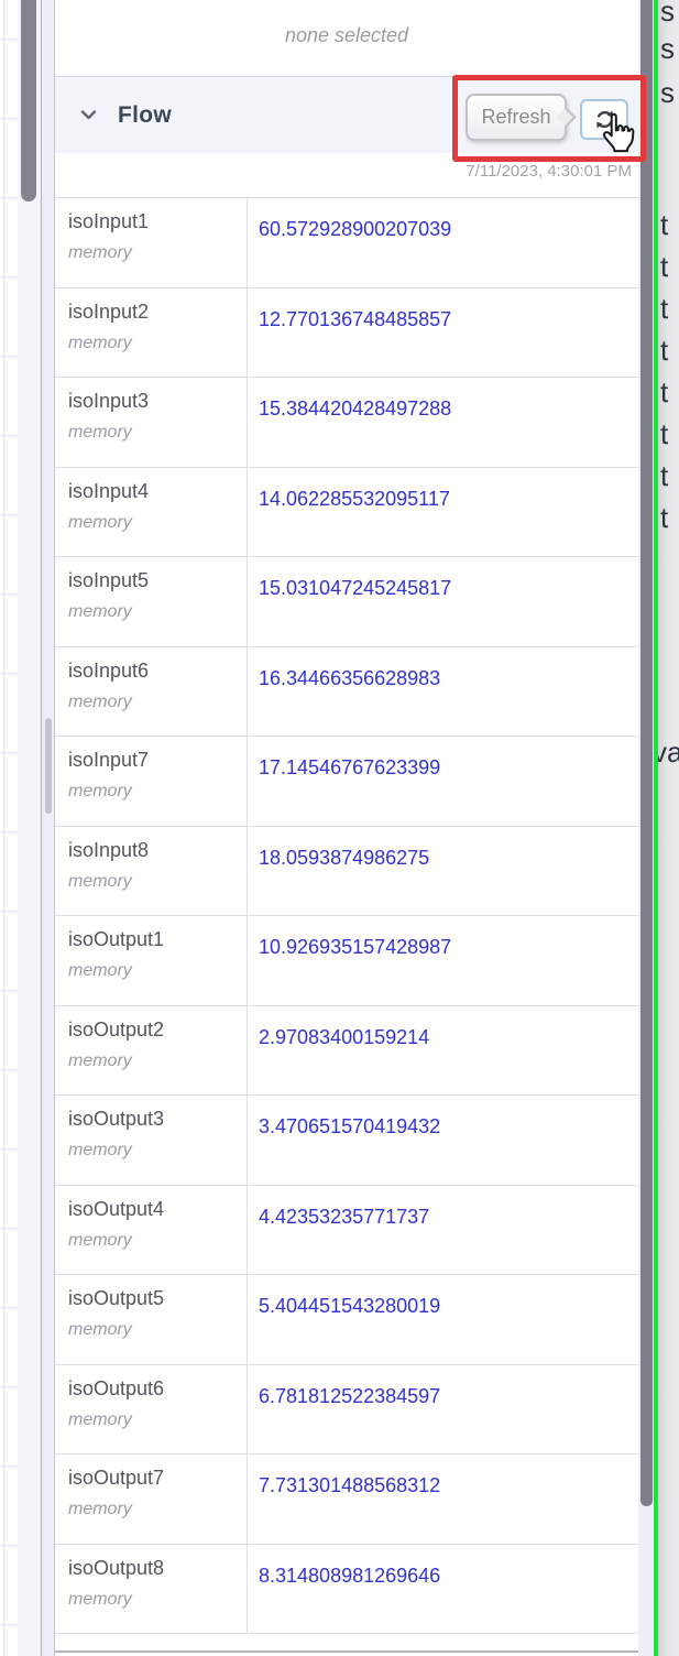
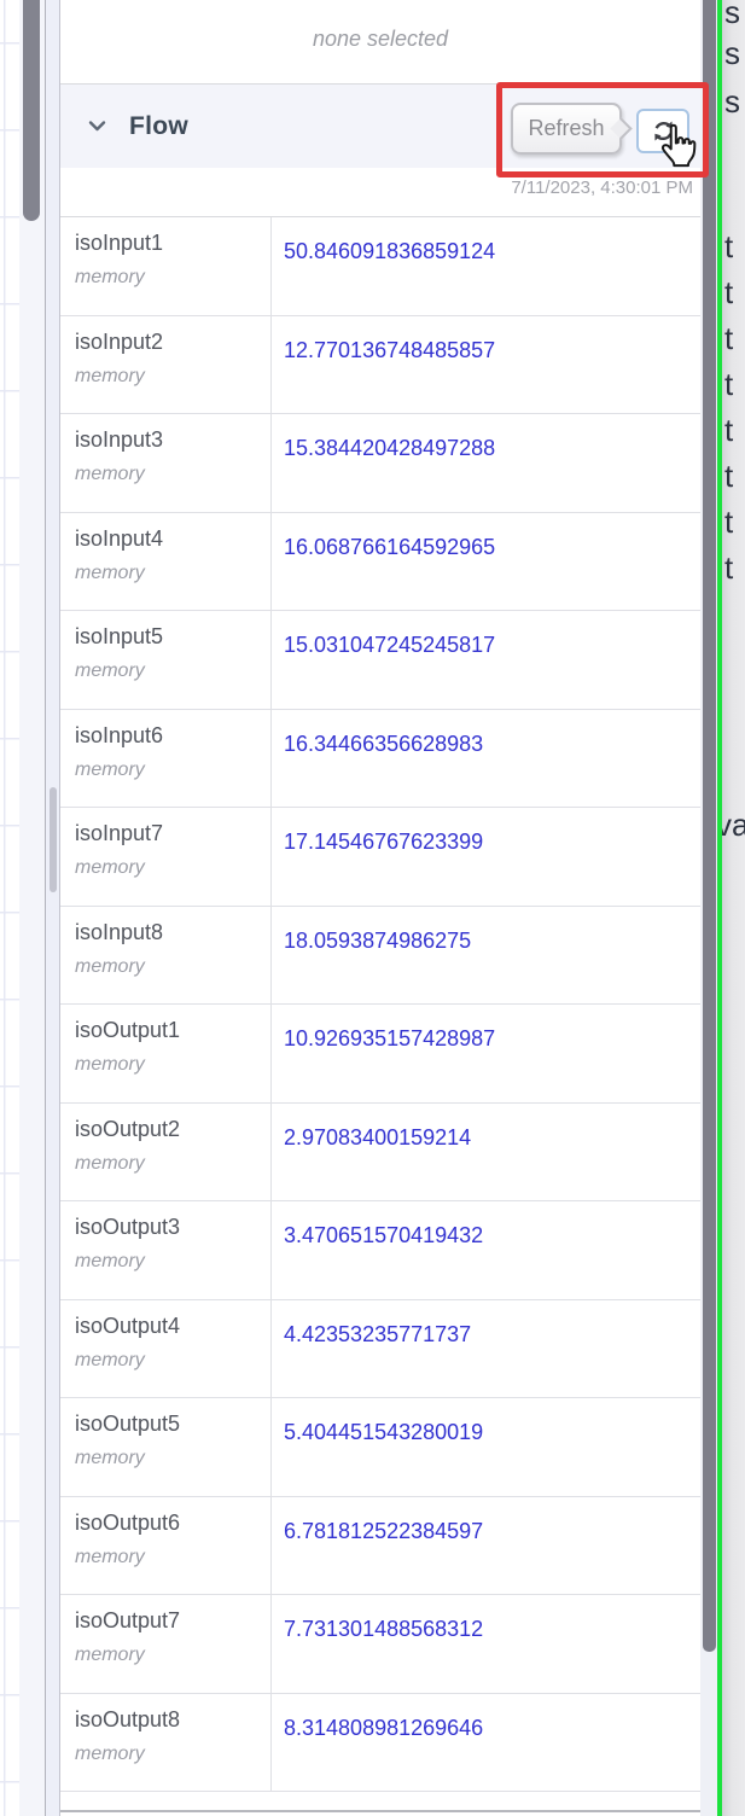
  none selected
  Flow
  7/11/2023, 4:30:01 PM
  isoInput1
  memory
- 60.572928900207039
+ 50.846091836859124
  isoInput2
  memory
  12.770136748485857
  isoInput3
  memory
  15.384420428497288
  isoInput4
  memory
- 14.062285532095117
+ 16.068766164592965
  isoInput5
  memory
  15.031047245245817
  isoInput6
  memory
  16.34466356628983
  isoInput7
  memory
  17.14546767623399
  isoInput8
  memory
  18.0593874986275
  isoOutput1
  memory
  10.926935157428987
  isoOutput2
  memory
  2.97083400159214
  isoOutput3
  memory
  3.470651570419432
  isoOutput4
  memory
  4.42353235771737
  isoOutput5
  memory
  5.404451543280019
  isoOutput6
  memory
  6.781812522384597
  isoOutput7
  memory
  7.731301488568312
  isoOutput8
  memory
  8.314808981269646
  s
  s
  s
  t
  t
  t
  t
  t
  t
  t
  t
  va
  Refresh
